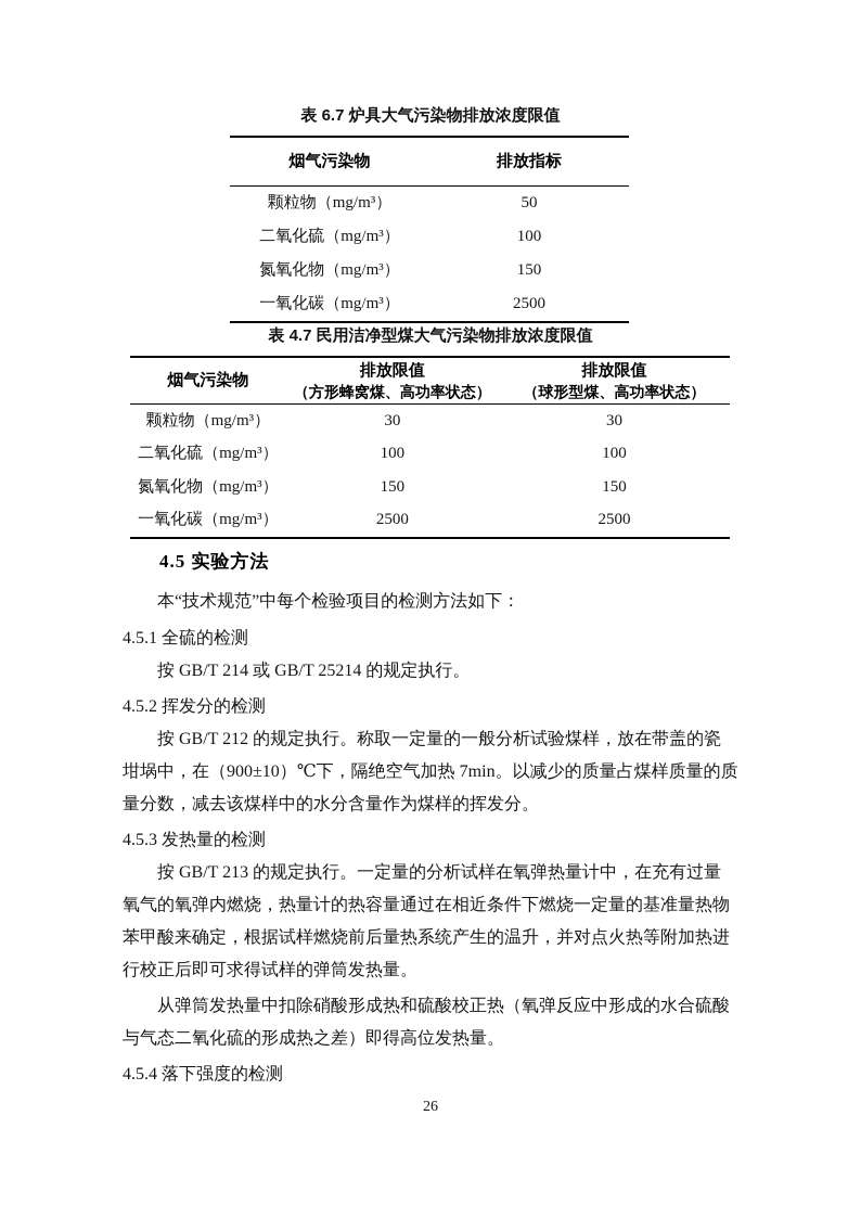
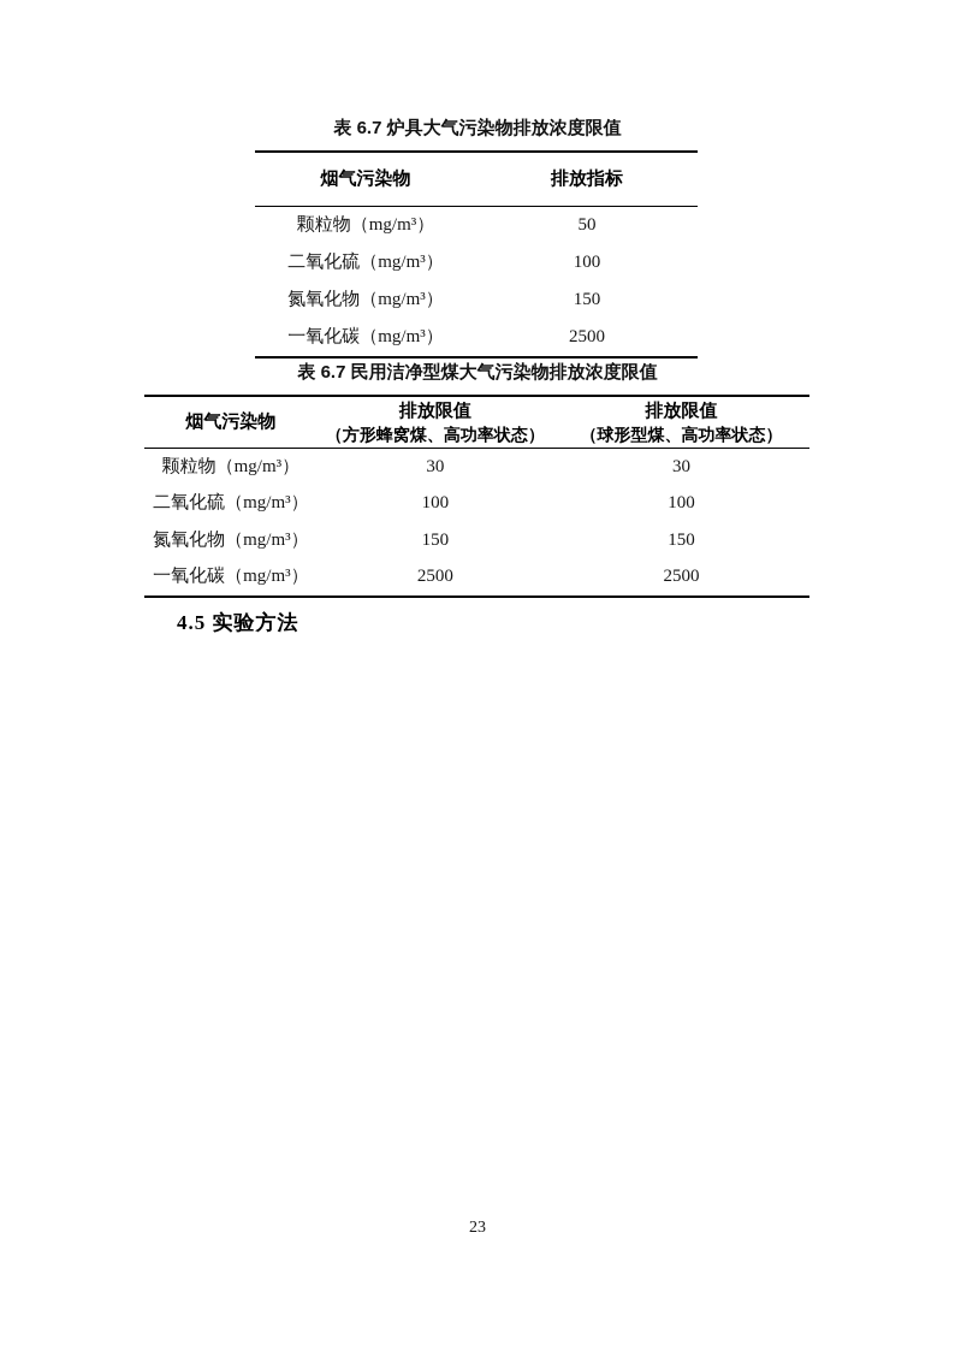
  表 6.7 炉具大气污染物排放浓度限值
  烟气污染物	排放指标
  颗粒物（mg/m³）	50
  二氧化硫（mg/m³）	100
  氮氧化物（mg/m³）	150
  一氧化碳（mg/m³）	2500
- 表 4.7 民用洁净型煤大气污染物排放浓度限值
+ 表 6.7 民用洁净型煤大气污染物排放浓度限值
  烟气污染物	排放限值 （方形蜂窝煤、高功率状态）	排放限值 （球形型煤、高功率状态）
  颗粒物（mg/m³）	30	30
  二氧化硫（mg/m³）	100	100
  氮氧化物（mg/m³）	150	150
  一氧化碳（mg/m³）	2500	2500
  4.5 实验方法
- 本“技术规范”中每个检验项目的检测方法如下：
- 4.5.1 全硫的检测
- 按 GB/T 214 或 GB/T 25214 的规定执行。
- 4.5.2 挥发分的检测
- 按 GB/T 212 的规定执行。称取一定量的一般分析试验煤样，放在带盖的瓷
- 坩埚中，在（900±10）℃下，隔绝空气加热 7min。以减少的质量占煤样质量的质
- 量分数，减去该煤样中的水分含量作为煤样的挥发分。
- 4.5.3 发热量的检测
- 按 GB/T 213 的规定执行。一定量的分析试样在氧弹热量计中，在充有过量
- 氧气的氧弹内燃烧，热量计的热容量通过在相近条件下燃烧一定量的基准量热物
- 苯甲酸来确定，根据试样燃烧前后量热系统产生的温升，并对点火热等附加热进
- 行校正后即可求得试样的弹筒发热量。
- 从弹筒发热量中扣除硝酸形成热和硫酸校正热（氧弹反应中形成的水合硫酸
- 与气态二氧化硫的形成热之差）即得高位发热量。
- 4.5.4 落下强度的检测
- 26
+ 23
